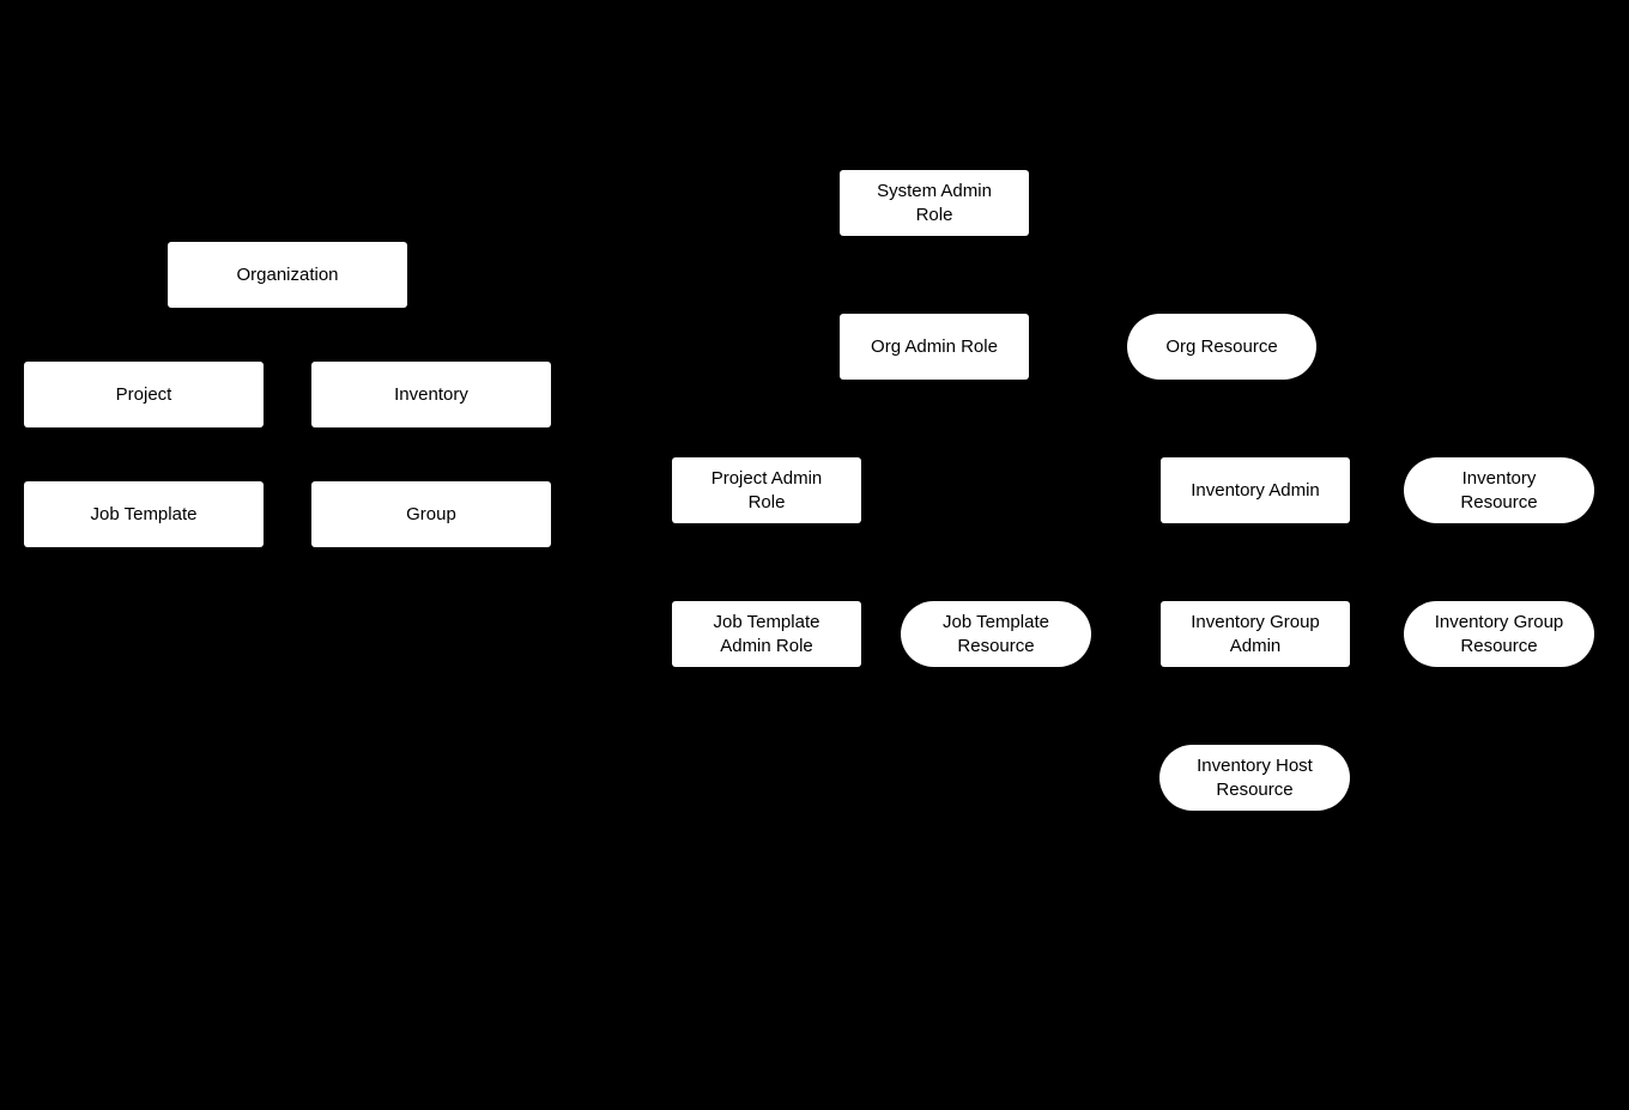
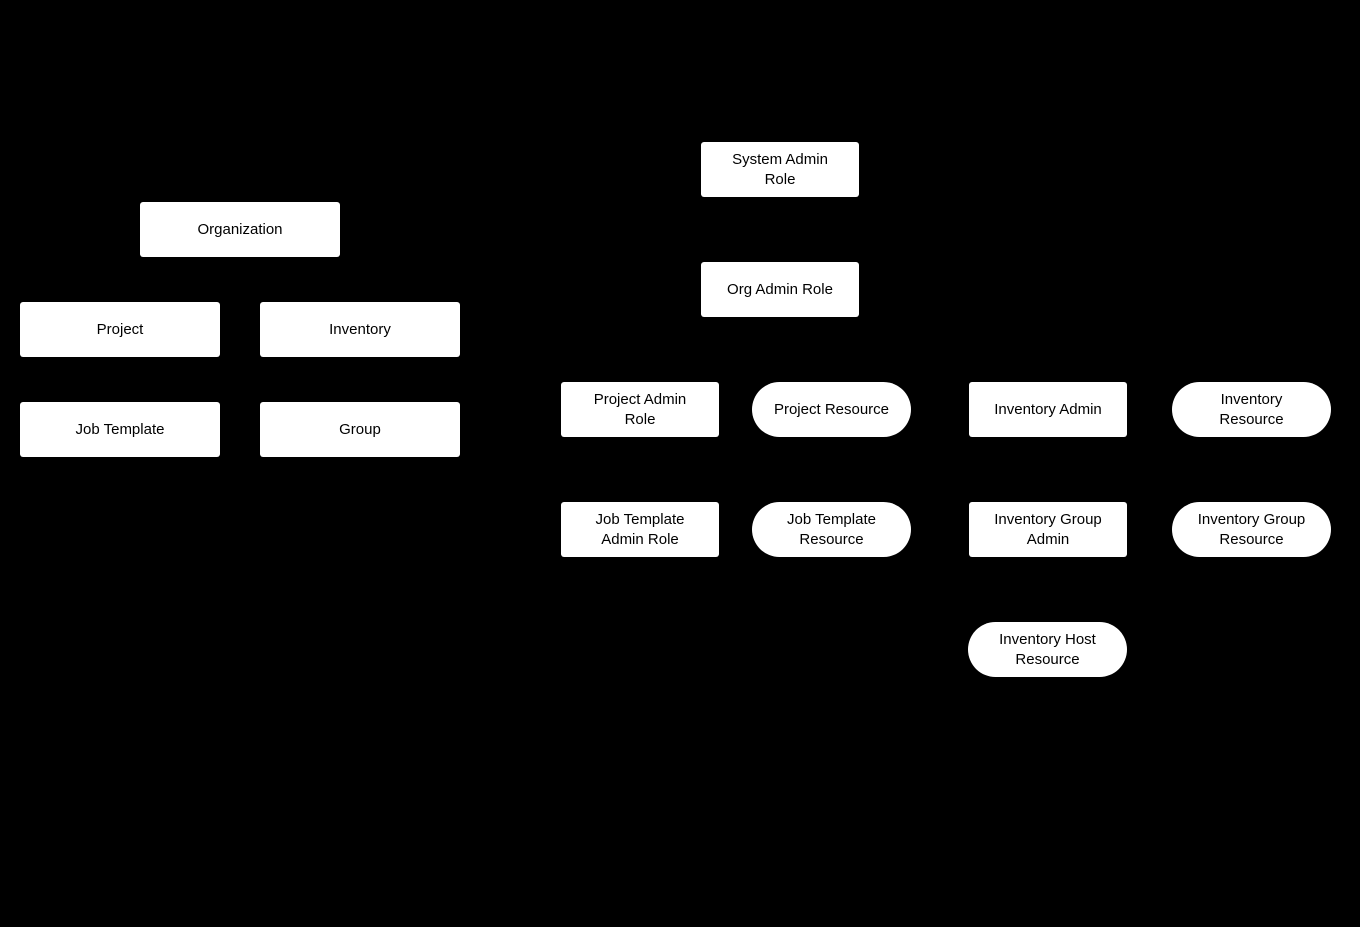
  Organization
  Project
  Inventory
  Job Template
  Group
  System Admin
  Role
  Org Admin Role
- Org Resource
  Project Admin
  Role
+ Project Resource
  Inventory Admin
  Inventory
  Resource
  Job Template
  Admin Role
  Job Template
  Resource
  Inventory Group
  Admin
  Inventory Group
  Resource
  Inventory Host
  Resource
